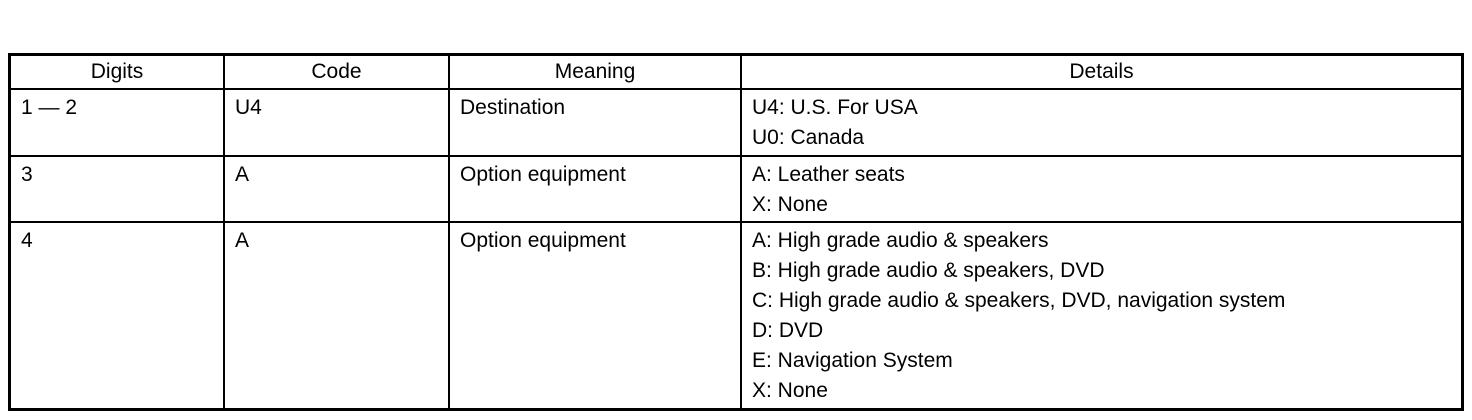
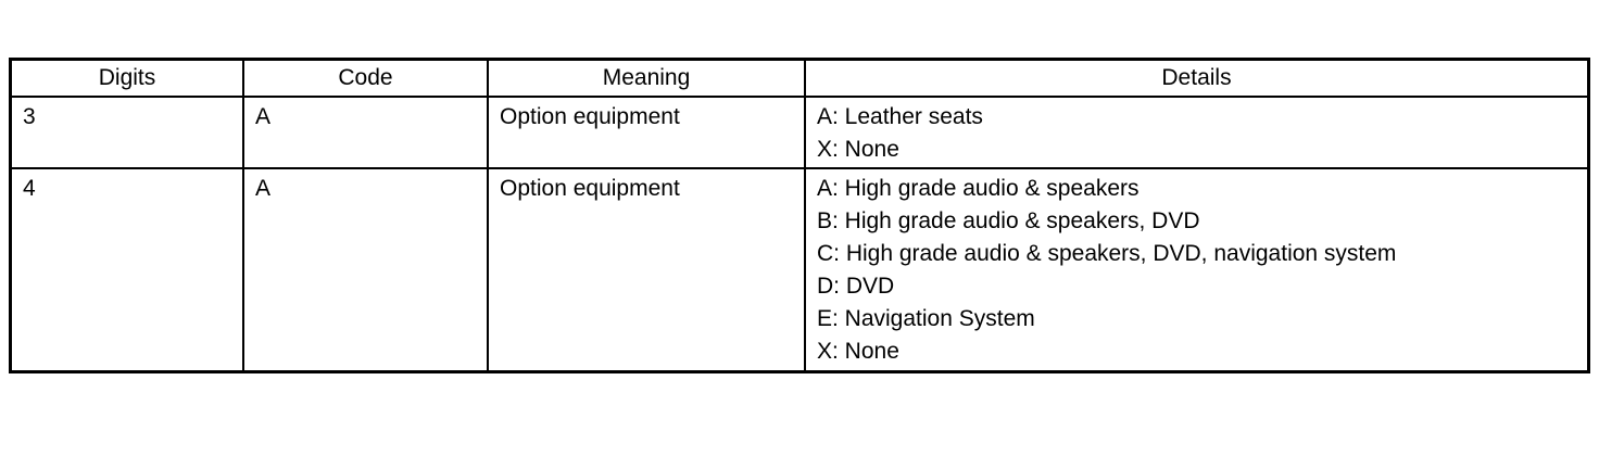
  Digits	Code	Meaning	Details
- 1 — 2	U4	Destination	U4: U.S. For USA U0: Canada
  3	A	Option equipment	A: Leather seats X: None
  4	A	Option equipment	A: High grade audio & speakers B: High grade audio & speakers, DVD C: High grade audio & speakers, DVD, navigation system D: DVD E: Navigation System X: None
